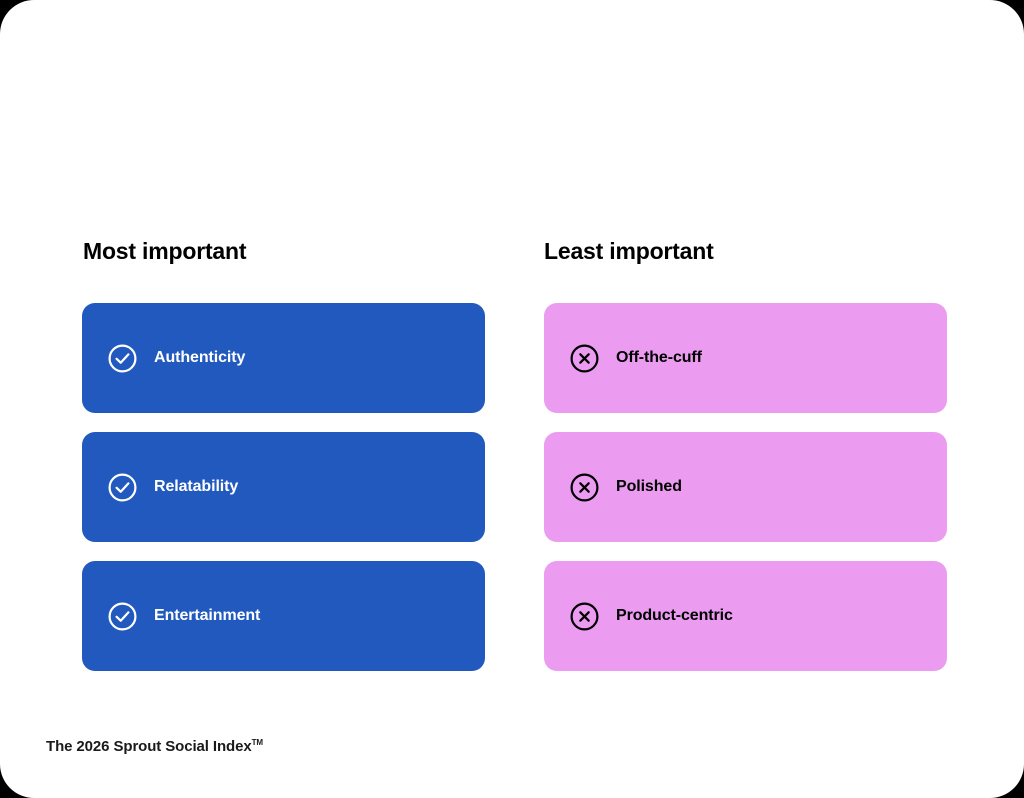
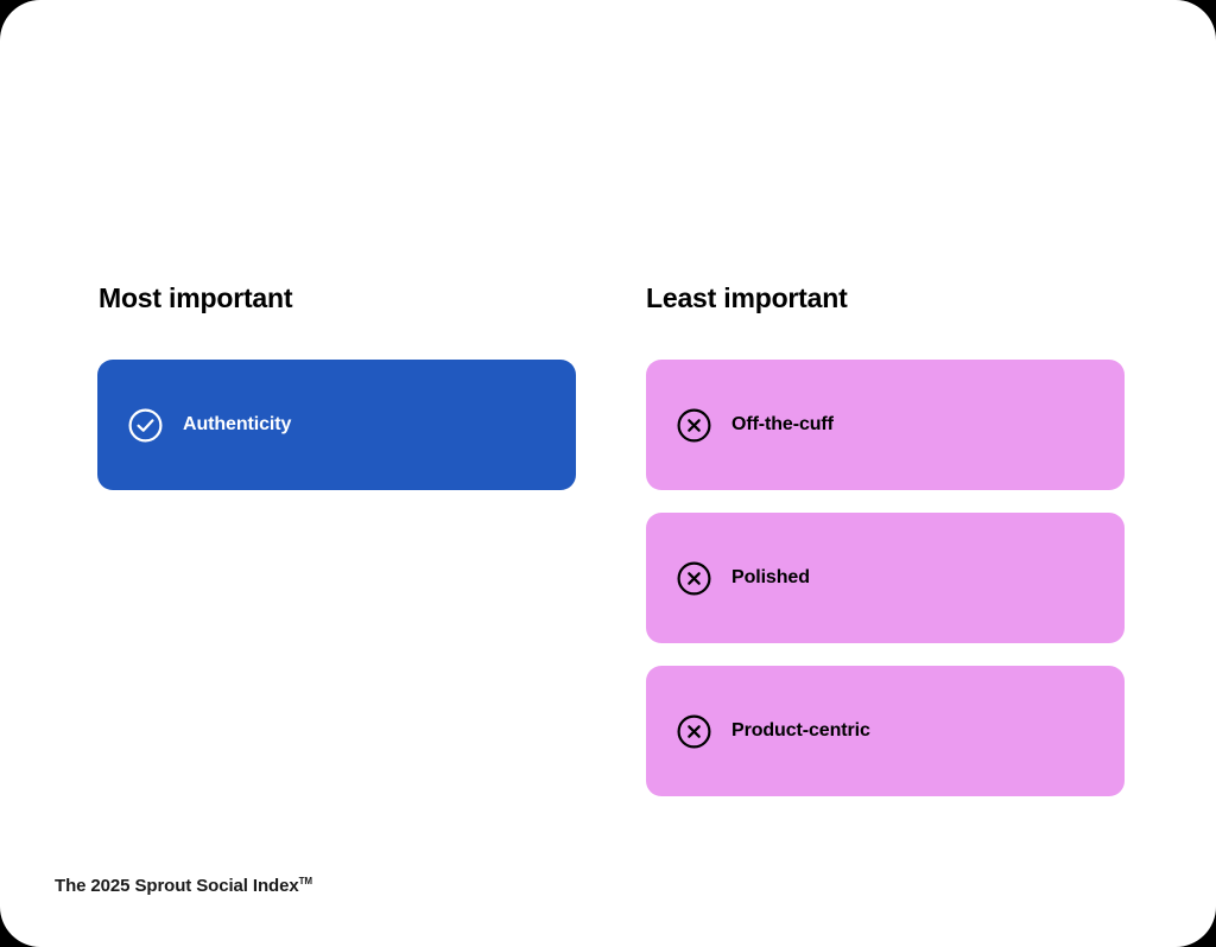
  Most important
  Least important
  Authenticity
- Relatability
- Entertainment
  Off-the-cuff
  Polished
  Product-centric
- The 2026 Sprout Social IndexTM
+ The 2025 Sprout Social IndexTM
